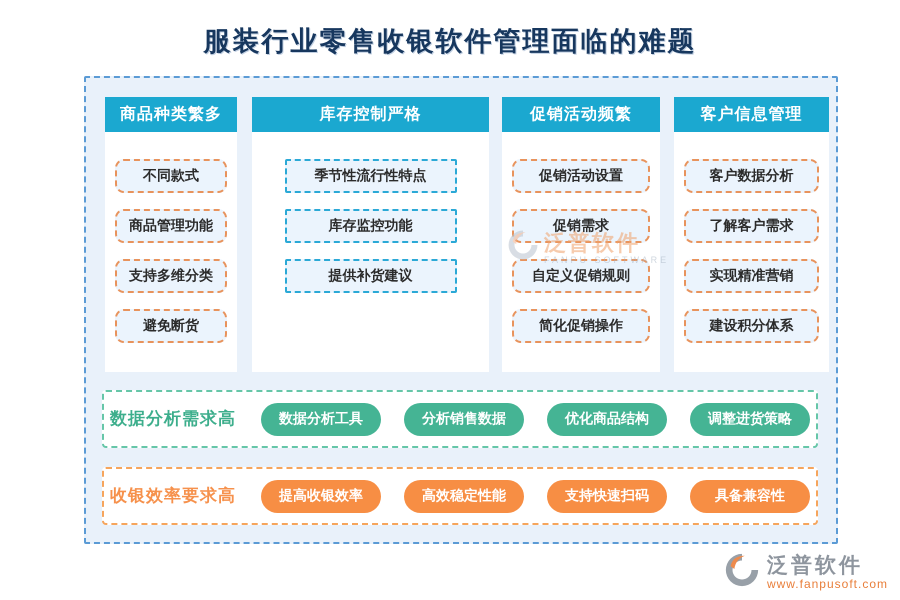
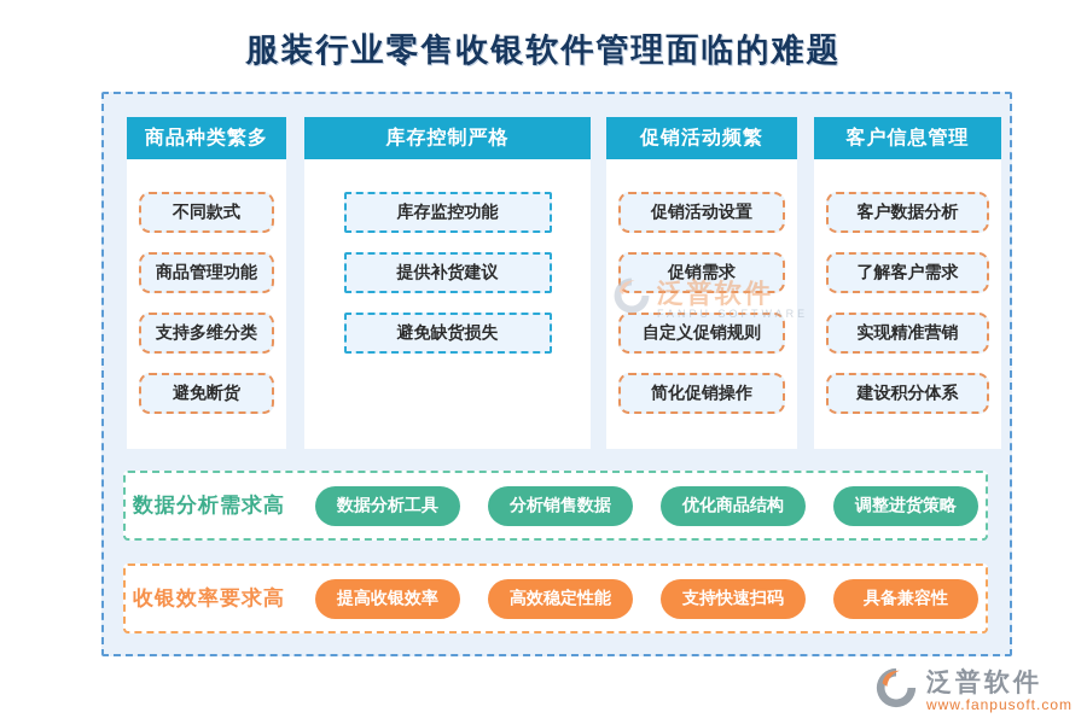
  服装行业零售收银软件管理面临的难题
  商品种类繁多
  不同款式
  商品管理功能
  支持多维分类
  避免断货
  库存控制严格
- 季节性流行性特点
  库存监控功能
  提供补货建议
+ 避免缺货损失
  促销活动频繁
  促销活动设置
  促销需求
  自定义促销规则
  简化促销操作
  客户信息管理
  客户数据分析
  了解客户需求
  实现精准营销
  建设积分体系
  数据分析需求高
  数据分析工具
  分析销售数据
  优化商品结构
  调整进货策略
  收银效率要求高
  提高收银效率
  高效稳定性能
  支持快速扫码
  具备兼容性
  泛普软件
  FANPU SOFTWARE
  泛普软件
  www.fanpusoft.com
